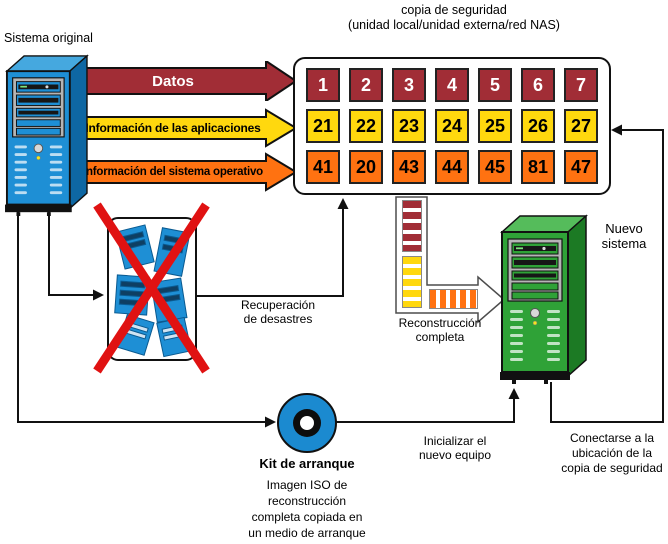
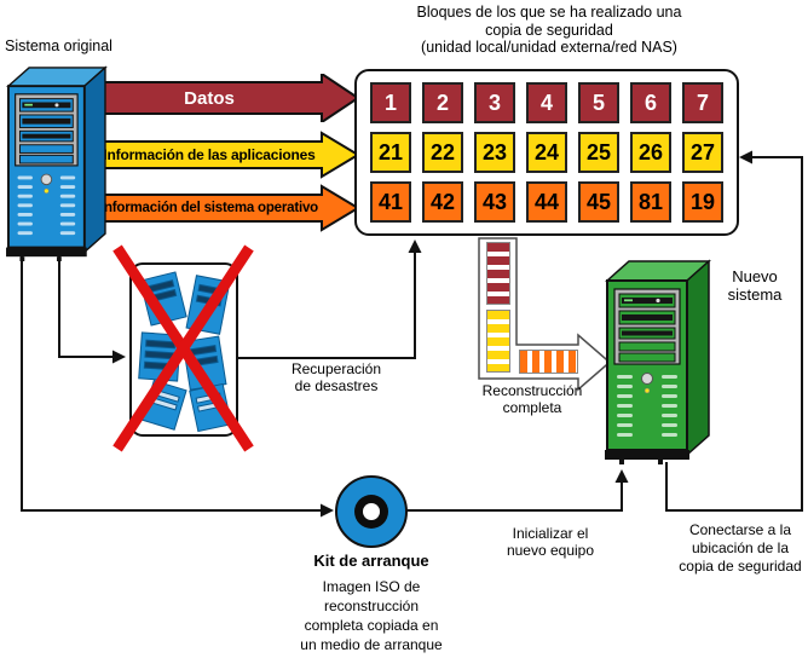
  Datos
  nformación de las aplicaciones
  nformación del sistema operativo
  1
  2
  3
  4
  5
  6
  7
  21
  22
  23
  24
  25
  26
  27
  41
- 20
+ 42
  43
  44
  45
  81
- 47
+ 19
+ Bloques de los que se ha realizado una
  copia de seguridad
  (unidad local/unidad externa/red NAS)
  Sistema original
  Nuevo
  sistema
  Recuperación
  de desastres
  Reconstrucción
  completa
  Inicializar el
  nuevo equipo
  Conectarse a la
  ubicación de la
  copia de seguridad
  Kit de arranque
  Imagen ISO de
  reconstrucción
  completa copiada en
  un medio de arranque
